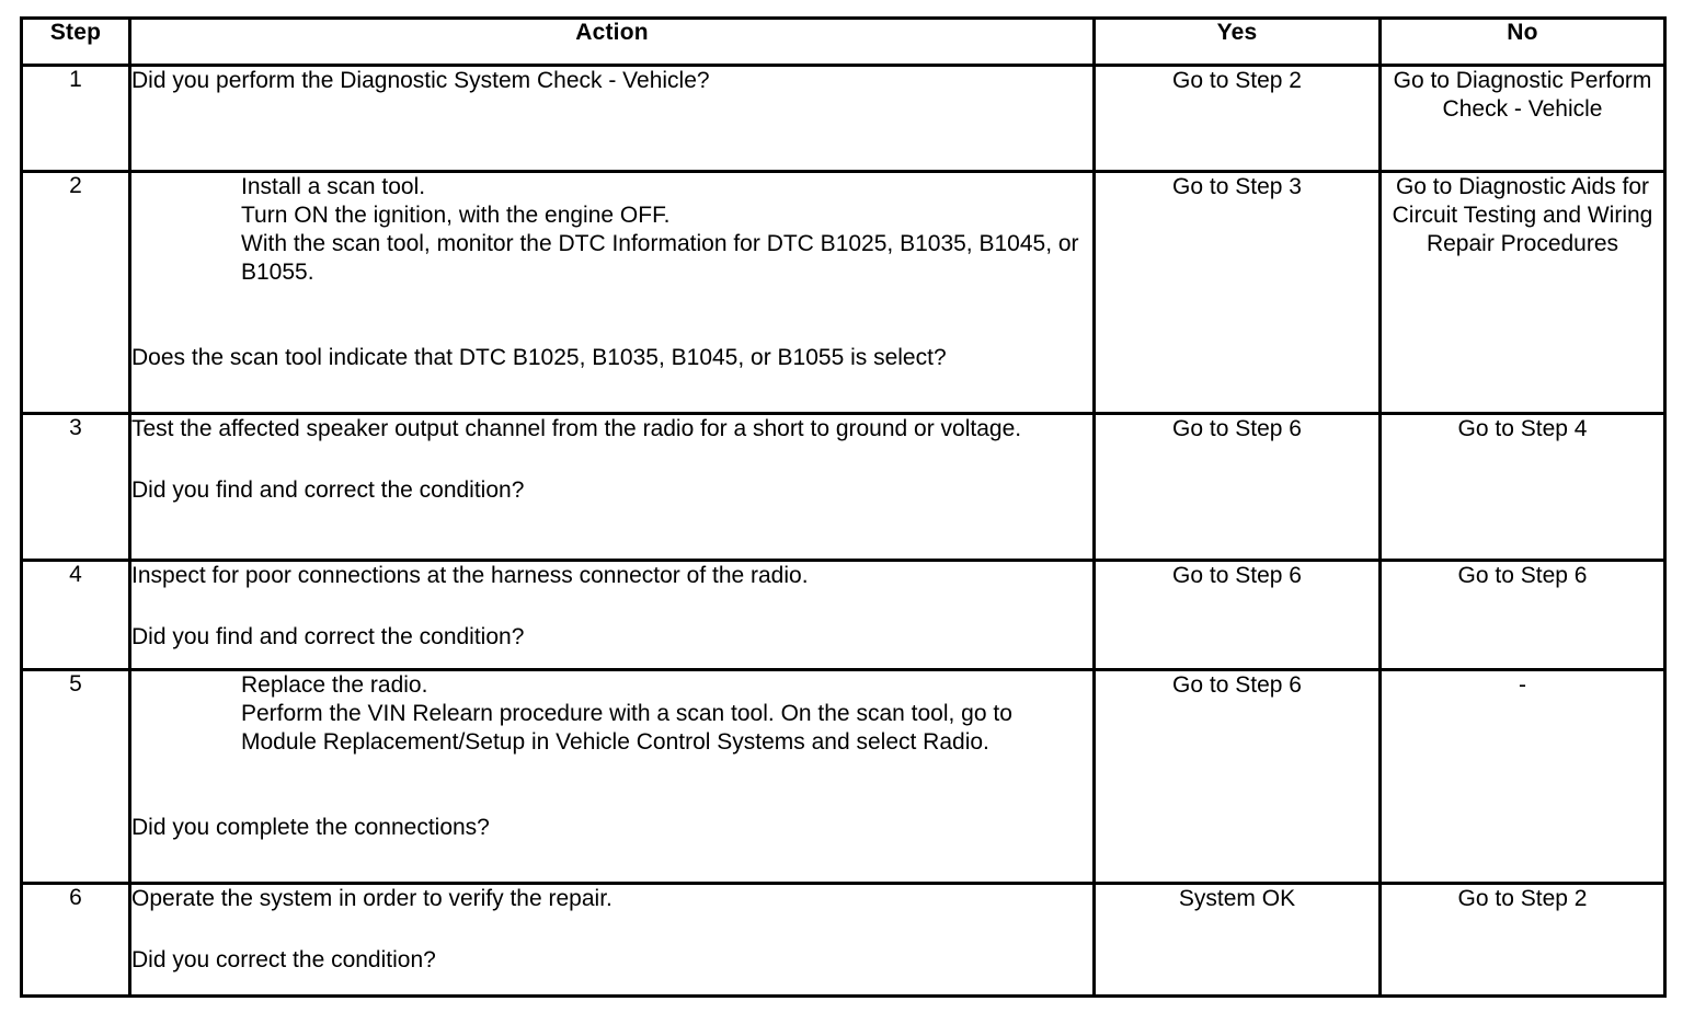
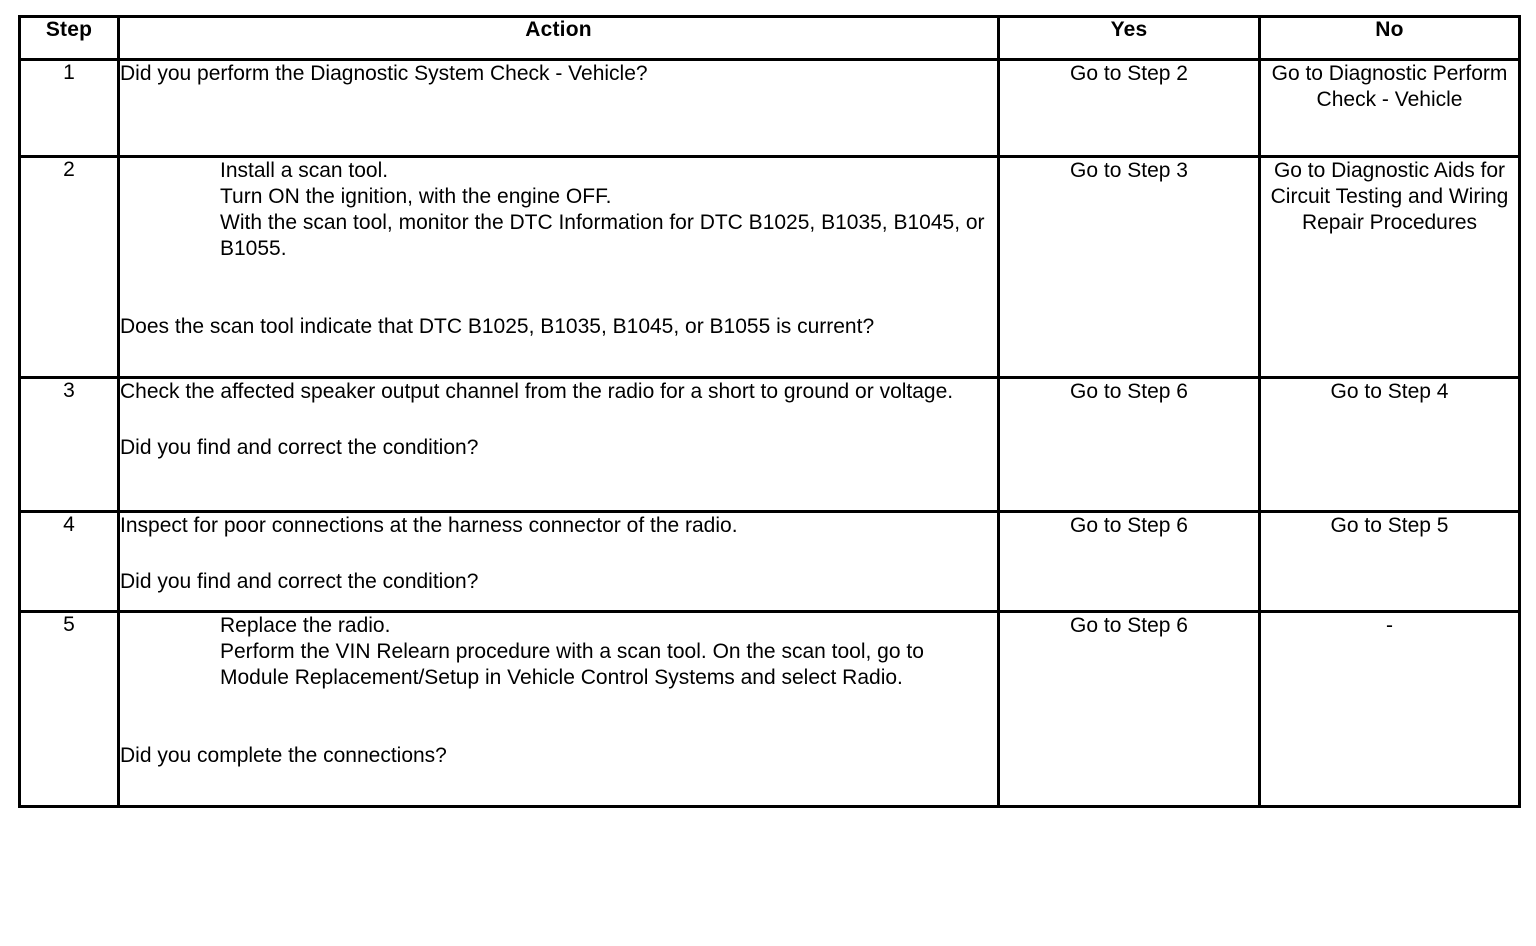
  Step	Action	Yes	No
  1	Did you perform the Diagnostic System Check - Vehicle?	Go to Step 2	Go to Diagnostic Perform Check - Vehicle
- 2	Install a scan tool. Turn ON the ignition, with the engine OFF. With the scan tool, monitor the DTC Information for DTC B1025, B1035, B1045, or B1055. Does the scan tool indicate that DTC B1025, B1035, B1045, or B1055 is select?	Go to Step 3	Go to Diagnostic Aids for Circuit Testing and Wiring Repair Procedures
+ 2	Install a scan tool. Turn ON the ignition, with the engine OFF. With the scan tool, monitor the DTC Information for DTC B1025, B1035, B1045, or B1055. Does the scan tool indicate that DTC B1025, B1035, B1045, or B1055 is current?	Go to Step 3	Go to Diagnostic Aids for Circuit Testing and Wiring Repair Procedures
- 3	Test the affected speaker output channel from the radio for a short to ground or voltage. Did you find and correct the condition?	Go to Step 6	Go to Step 4
+ 3	Check the affected speaker output channel from the radio for a short to ground or voltage. Did you find and correct the condition?	Go to Step 6	Go to Step 4
- 4	Inspect for poor connections at the harness connector of the radio. Did you find and correct the condition?	Go to Step 6	Go to Step 6
+ 4	Inspect for poor connections at the harness connector of the radio. Did you find and correct the condition?	Go to Step 6	Go to Step 5
  5	Replace the radio. Perform the VIN Relearn procedure with a scan tool. On the scan tool, go to Module Replacement/Setup in Vehicle Control Systems and select Radio. Did you complete the connections?	Go to Step 6	-
- 6	Operate the system in order to verify the repair. Did you correct the condition?	System OK	Go to Step 2
